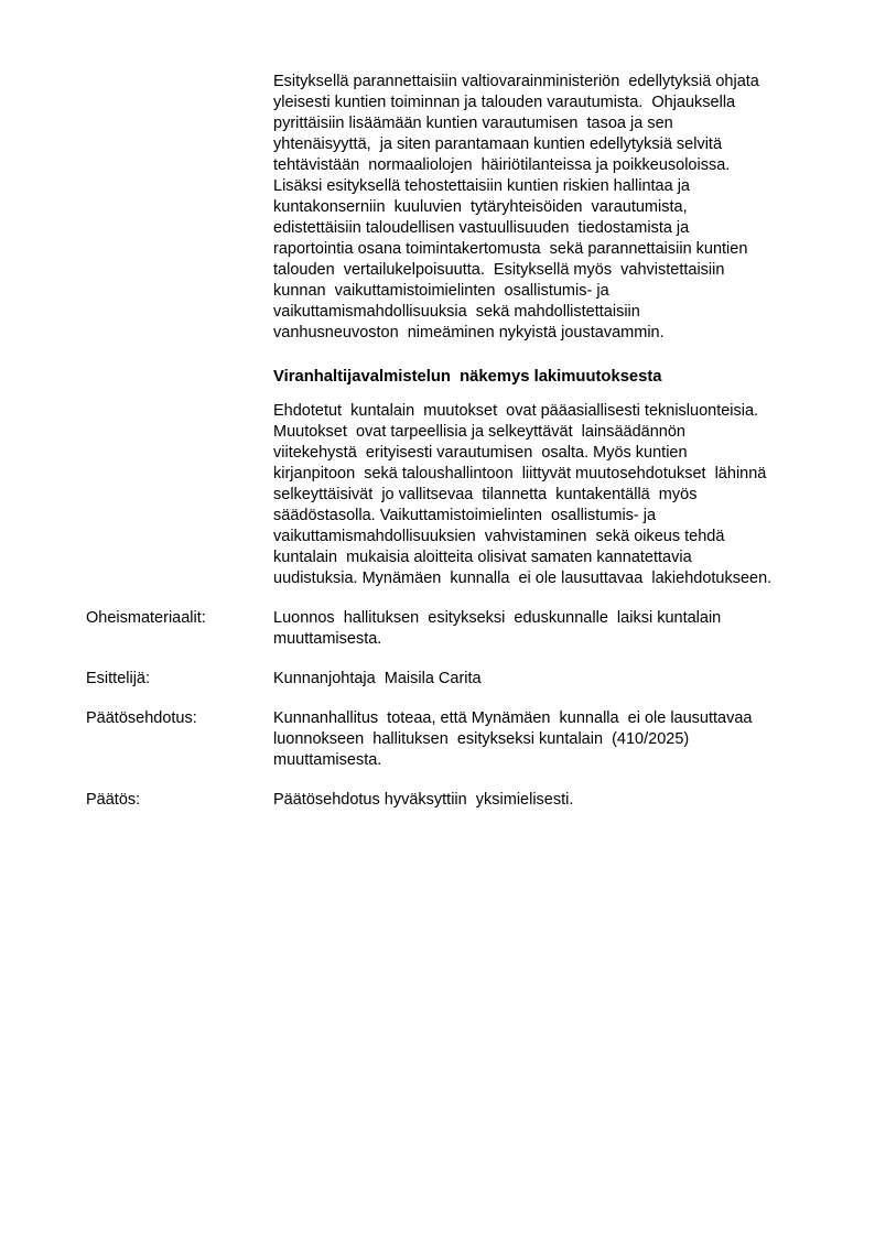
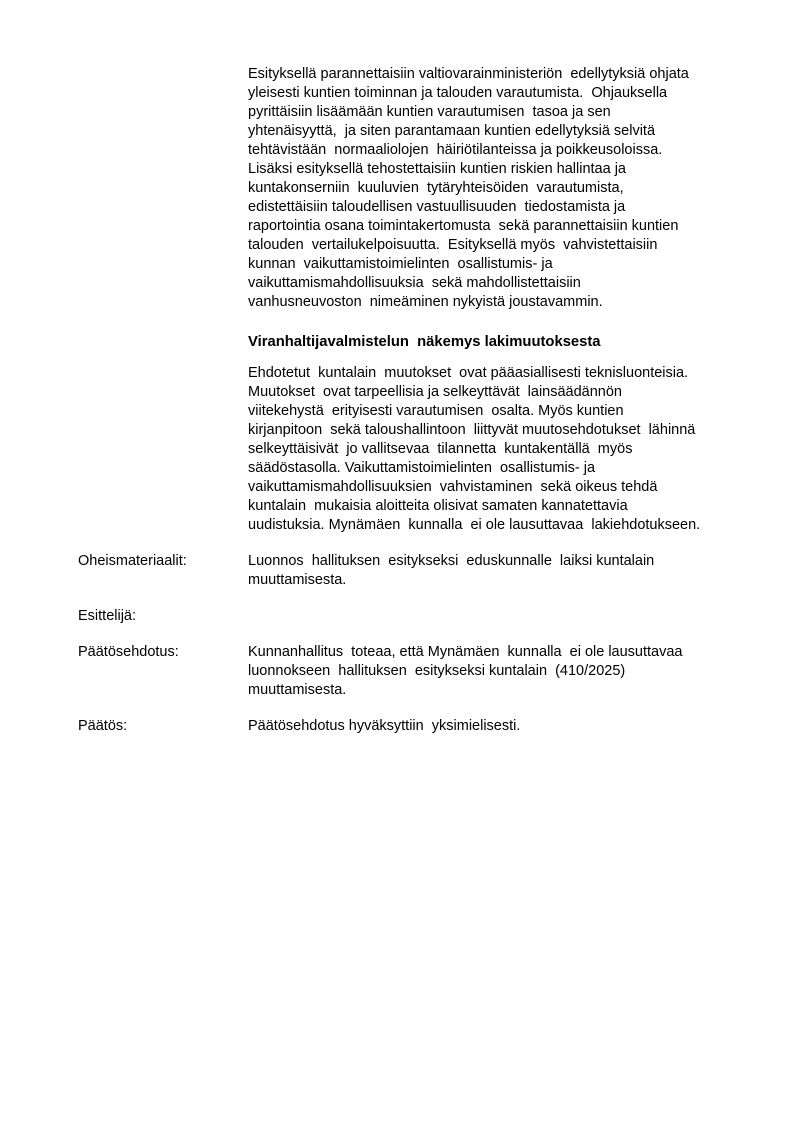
  Esityksellä parannettaisiin valtiovarainministeriön edellytyksiä ohjata
  yleisesti kuntien toiminnan ja talouden varautumista. Ohjauksella
  pyrittäisiin lisäämään kuntien varautumisen tasoa ja sen
  yhtenäisyyttä, ja siten parantamaan kuntien edellytyksiä selvitä
  tehtävistään normaaliolojen häiriötilanteissa ja poikkeusoloissa.
  Lisäksi esityksellä tehostettaisiin kuntien riskien hallintaa ja
  kuntakonserniin kuuluvien tytäryhteisöiden varautumista,
  edistettäisiin taloudellisen vastuullisuuden tiedostamista ja
  raportointia osana toimintakertomusta sekä parannettaisiin kuntien
  talouden vertailukelpoisuutta. Esityksellä myös vahvistettaisiin
  kunnan vaikuttamistoimielinten osallistumis- ja
  vaikuttamismahdollisuuksia sekä mahdollistettaisiin
  vanhusneuvoston nimeäminen nykyistä joustavammin.
  Viranhaltijavalmistelun näkemys lakimuutoksesta
  Ehdotetut kuntalain muutokset ovat pääasiallisesti teknisluonteisia.
  Muutokset ovat tarpeellisia ja selkeyttävät lainsäädännön
  viitekehystä erityisesti varautumisen osalta. Myös kuntien
  kirjanpitoon sekä taloushallintoon liittyvät muutosehdotukset lähinnä
  selkeyttäisivät jo vallitsevaa tilannetta kuntakentällä myös
  säädöstasolla. Vaikuttamistoimielinten osallistumis- ja
  vaikuttamismahdollisuuksien vahvistaminen sekä oikeus tehdä
  kuntalain mukaisia aloitteita olisivat samaten kannatettavia
  uudistuksia. Mynämäen kunnalla ei ole lausuttavaa lakiehdotukseen.
  Oheismateriaalit:
  Luonnos hallituksen esitykseksi eduskunnalle laiksi kuntalain
  muuttamisesta.
  Esittelijä:
- Kunnanjohtaja Maisila Carita
  Päätösehdotus:
  Kunnanhallitus toteaa, että Mynämäen kunnalla ei ole lausuttavaa
  luonnokseen hallituksen esitykseksi kuntalain (410/2025)
  muuttamisesta.
  Päätös:
  Päätösehdotus hyväksyttiin yksimielisesti.
